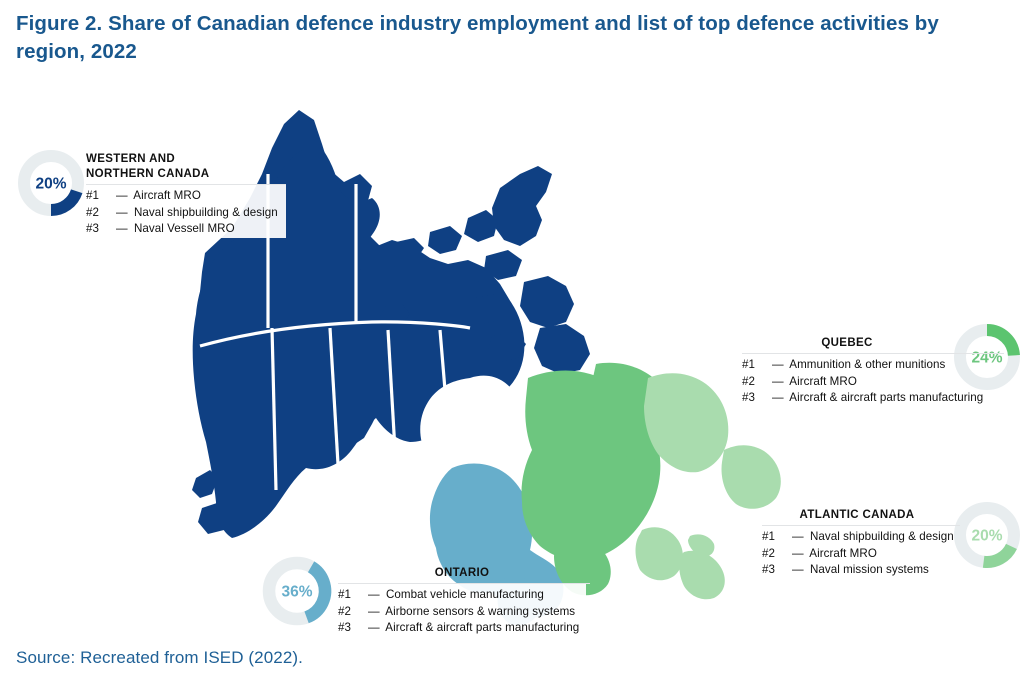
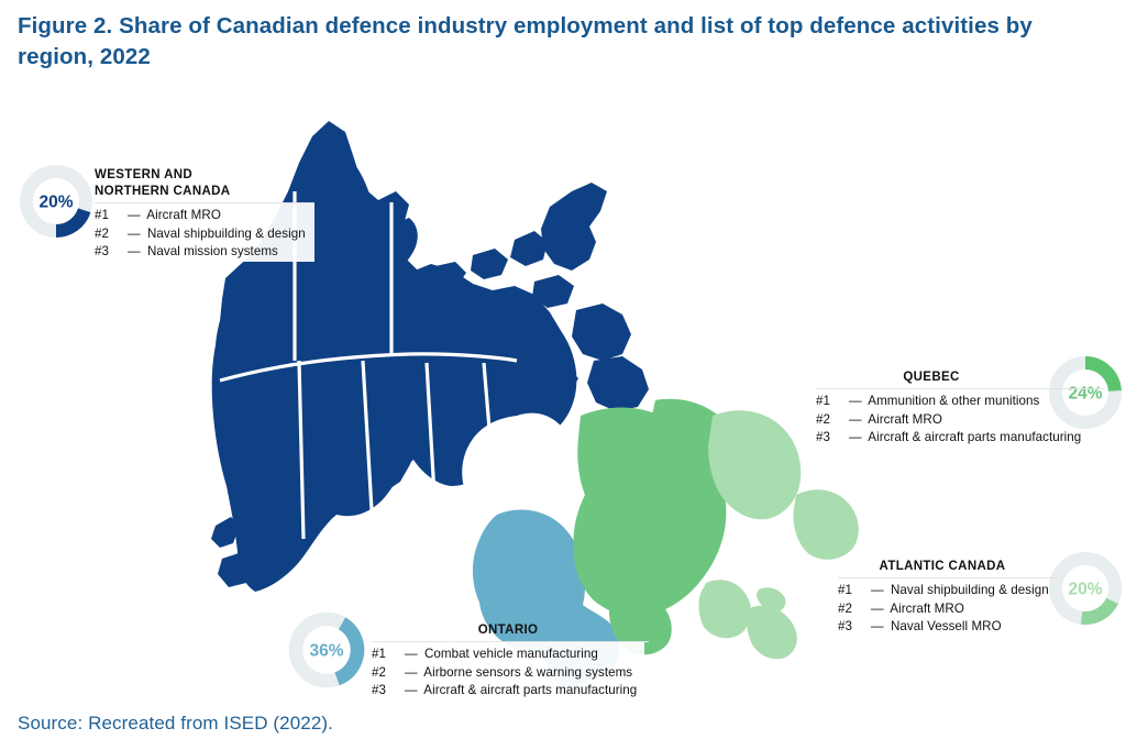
  Figure 2. Share of Canadian defence industry employment and list of top defence activities by region, 2022
  20%
  WESTERN AND
  NORTHERN CANADA
  #1 — Aircraft MRO
  #2 — Naval shipbuilding & design
- #3 — Naval Vessell MRO
+ #3 — Naval mission systems
  24%
  QUEBEC
  #1 — Ammunition & other munitions
  #2 — Aircraft MRO
  #3 — Aircraft & aircraft parts manufacturing
  20%
  ATLANTIC CANADA
  #1 — Naval shipbuilding & design
  #2 — Aircraft MRO
- #3 — Naval mission systems
+ #3 — Naval Vessell MRO
  36%
  ONTARIO
  #1 — Combat vehicle manufacturing
  #2 — Airborne sensors & warning systems
  #3 — Aircraft & aircraft parts manufacturing
  Source: Recreated from ISED (2022).
